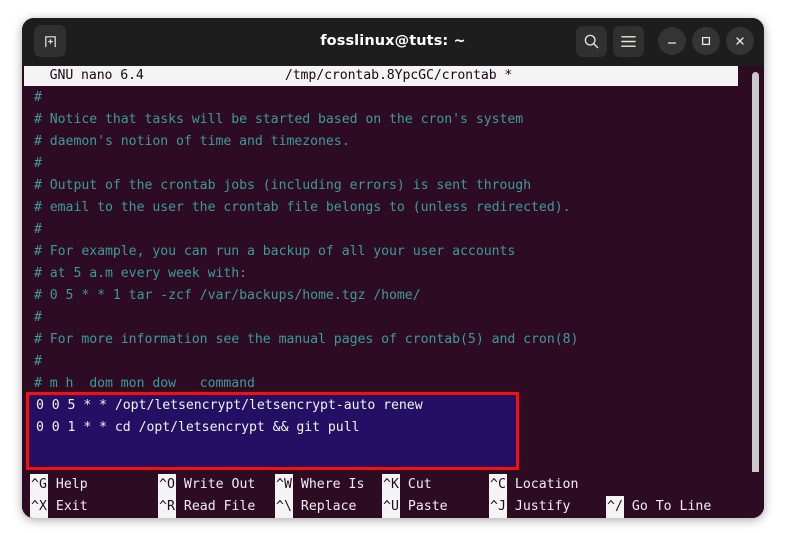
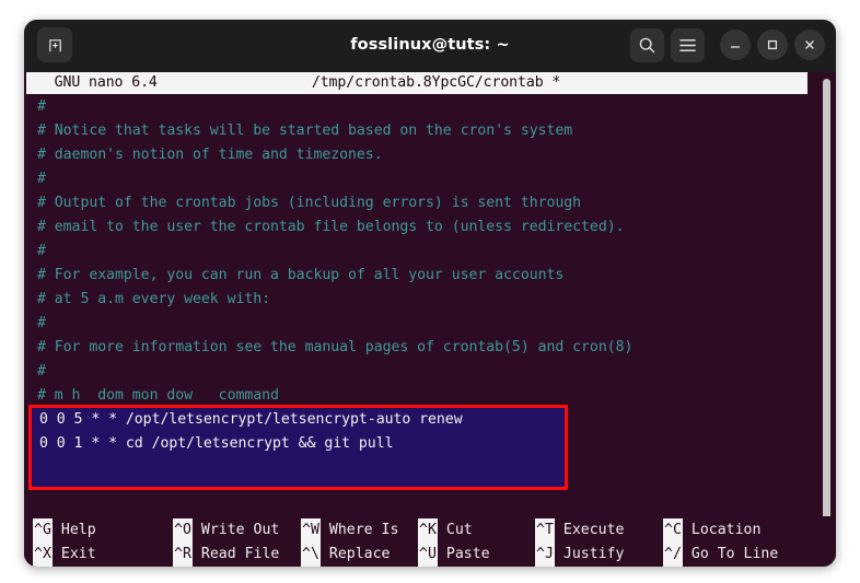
  fosslinux@tuts: ~
  GNU nano 6.4 /tmp/crontab.8YpcGC/crontab *
  #
  # Notice that tasks will be started based on the cron's system
  # daemon's notion of time and timezones.
  #
  # Output of the crontab jobs (including errors) is sent through
  # email to the user the crontab file belongs to (unless redirected).
  #
  # For example, you can run a backup of all your user accounts
  # at 5 a.m every week with:
- # 0 5 * * 1 tar -zcf /var/backups/home.tgz /home/
  #
  # For more information see the manual pages of crontab(5) and cron(8)
  #
  # m h dom mon dow command
  0 0 5 * * /opt/letsencrypt/letsencrypt-auto renew
  0 0 1 * * cd /opt/letsencrypt && git pull
  ^G
  Help
  ^O
  Write Out
  ^W
  Where Is
  ^K
  Cut
+ ^T
+ Execute
  ^C
  Location
  ^X
  Exit
  ^R
  Read File
  ^\
  Replace
  ^U
  Paste
  ^J
  Justify
  ^/
  Go To Line
